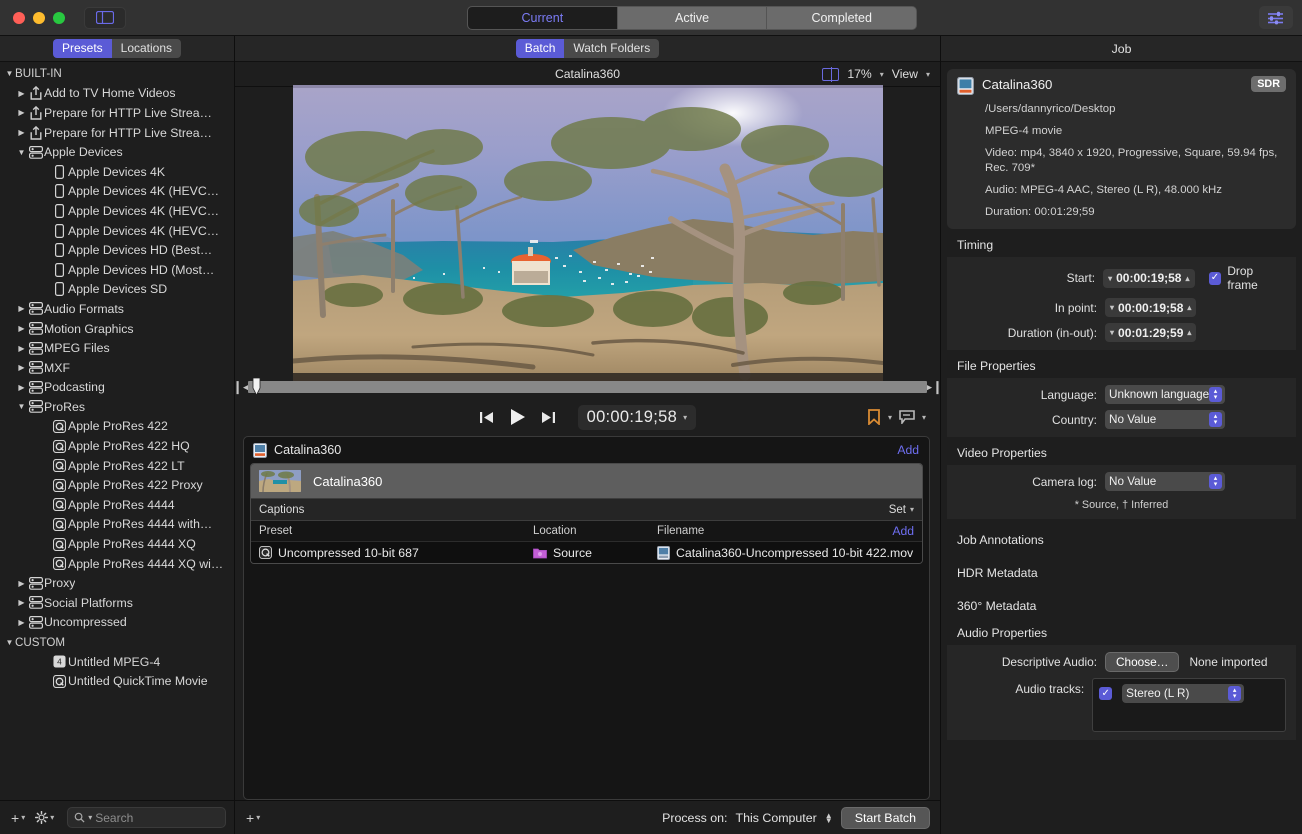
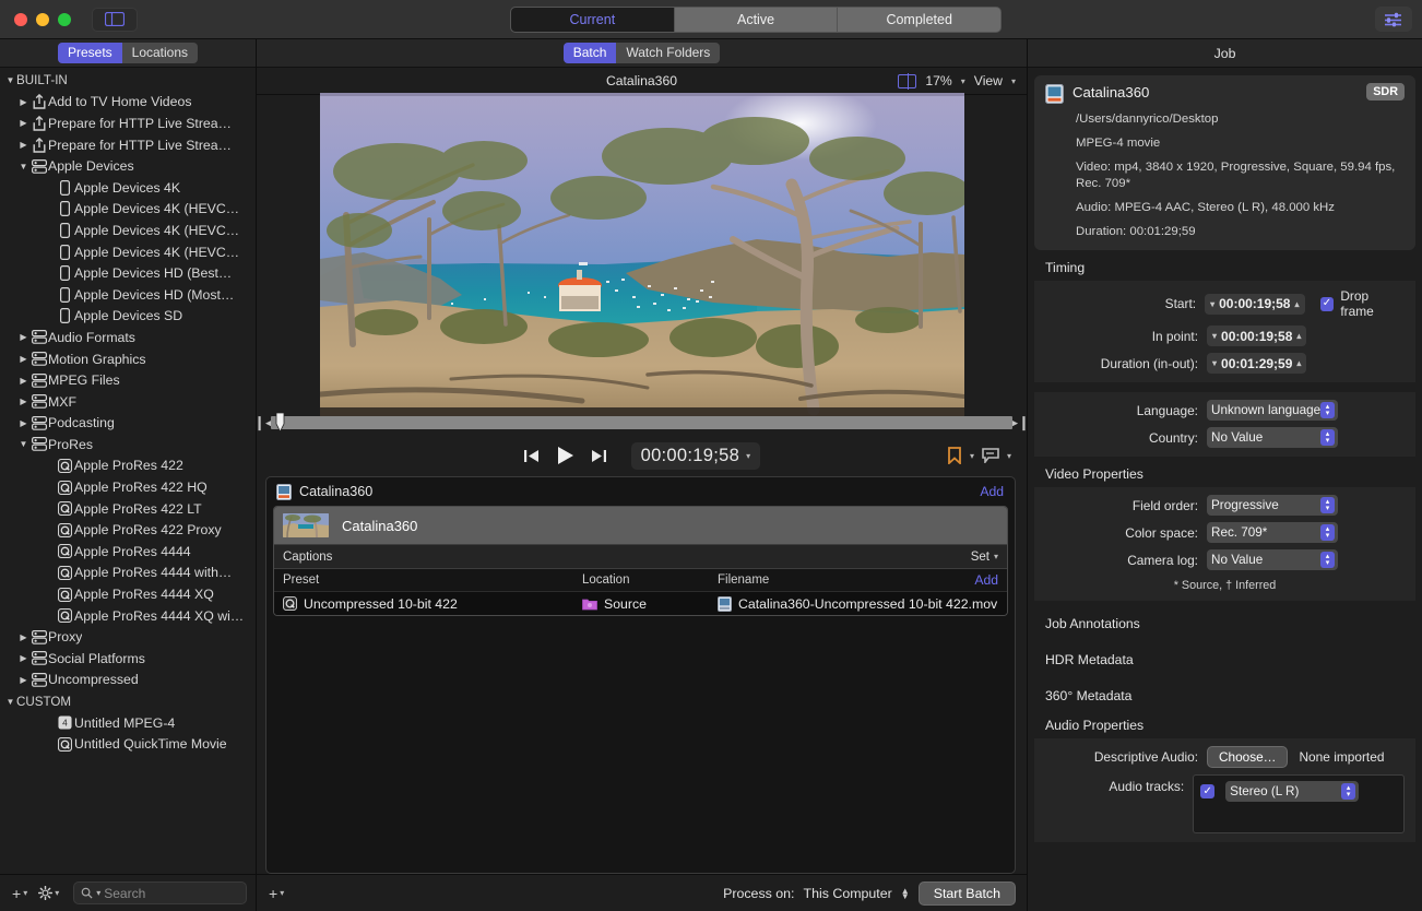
  Current
  Active
  Completed
  Presets
  Locations
  ▼
  BUILT-IN
  ▶
  Add to TV Home Videos
  ▶
  Prepare for HTTP Live Strea…
  ▶
  Prepare for HTTP Live Strea…
  ▼
  Apple Devices
  Apple Devices 4K
  Apple Devices 4K (HEVC…
  Apple Devices 4K (HEVC…
  Apple Devices 4K (HEVC…
  Apple Devices HD (Best…
  Apple Devices HD (Most…
  Apple Devices SD
  ▶
  Audio Formats
  ▶
  Motion Graphics
  ▶
  MPEG Files
  ▶
  MXF
  ▶
  Podcasting
  ▼
  ProRes
  Apple ProRes 422
  Apple ProRes 422 HQ
  Apple ProRes 422 LT
  Apple ProRes 422 Proxy
  Apple ProRes 4444
  Apple ProRes 4444 with…
  Apple ProRes 4444 XQ
  Apple ProRes 4444 XQ wi…
  ▶
  Proxy
  ▶
  Social Platforms
  ▶
  Uncompressed
  ▼
  CUSTOM
  4
  Untitled MPEG-4
  Untitled QuickTime Movie
  +
  ▾
  ▾
  ▾
  Search
  Batch
  Watch Folders
  Catalina360
  17%
  ▾
  View
  ▾
  ▶❙
  00:00:19;58
  ▾
  ▾
  ▾
  Catalina360
  Add
  Catalina360
  Captions
  Set
  ▾
  Preset
  Location
  Filename
  Add
- Uncompressed 10-bit 687
+ Uncompressed 10-bit 422
  Source
  Catalina360-Uncompressed 10-bit 422.mov
  +
  ▾
  Process on:
  This Computer
  ▲
  ▼
  Start Batch
  Job
  SDR
  Catalina360
  /Users/dannyrico/Desktop
  MPEG-4 movie
  Video: mp4, 3840 x 1920, Progressive, Square, 59.94 fps, Rec. 709*
  Audio: MPEG-4 AAC, Stereo (L R), 48.000 kHz
  Duration: 00:01:29;59
  Timing
  Start:
  ▾
  00:00:19;58
  ▴
  ✓
  Drop frame
  In point:
  ▾
  00:00:19;58
  ▴
  Duration (in-out):
  ▾
  00:01:29;59
  ▴
- File Properties
  Language:
  Unknown language
  Country:
  No Value
  Video Properties
+ Field order:
+ Progressive
+ Color space:
+ Rec. 709*
  Camera log:
  No Value
  * Source, † Inferred
  Job Annotations
  HDR Metadata
  360° Metadata
  Audio Properties
  Descriptive Audio:
  Choose…
  None imported
  Audio tracks:
  ✓
  Stereo (L R)
